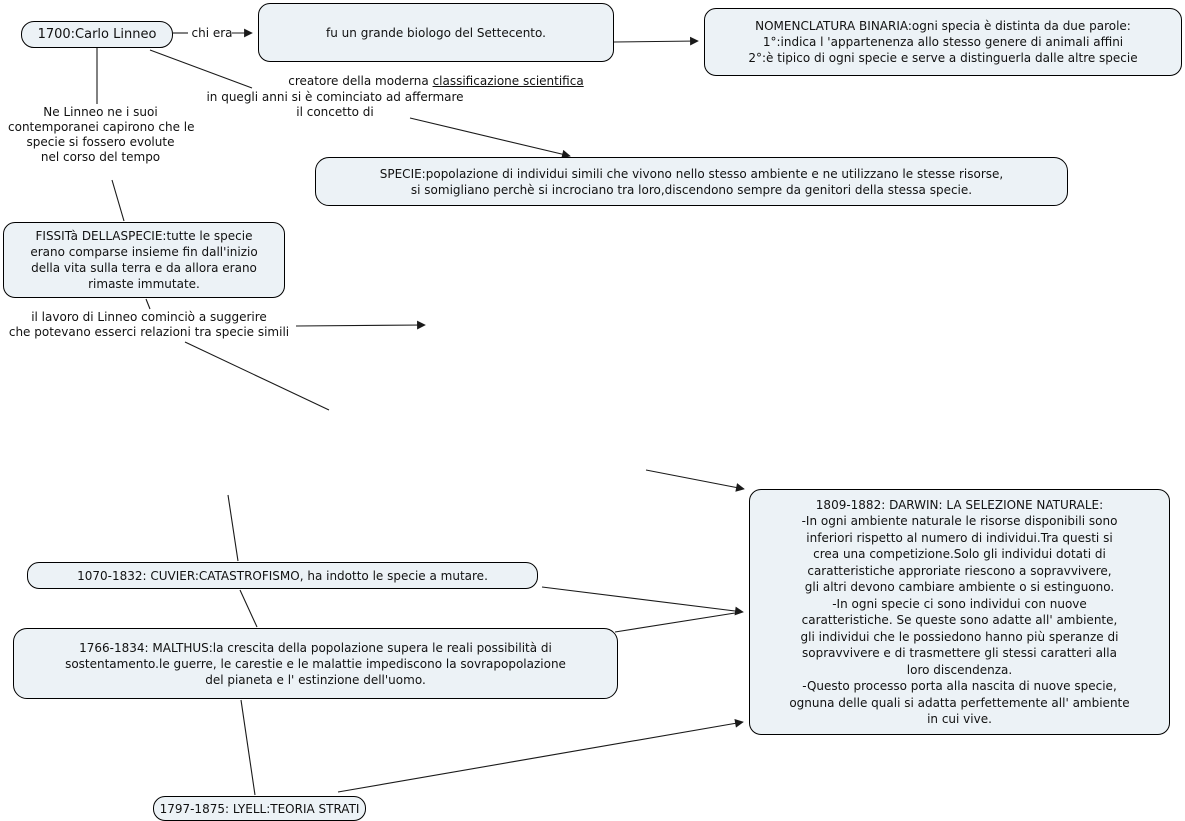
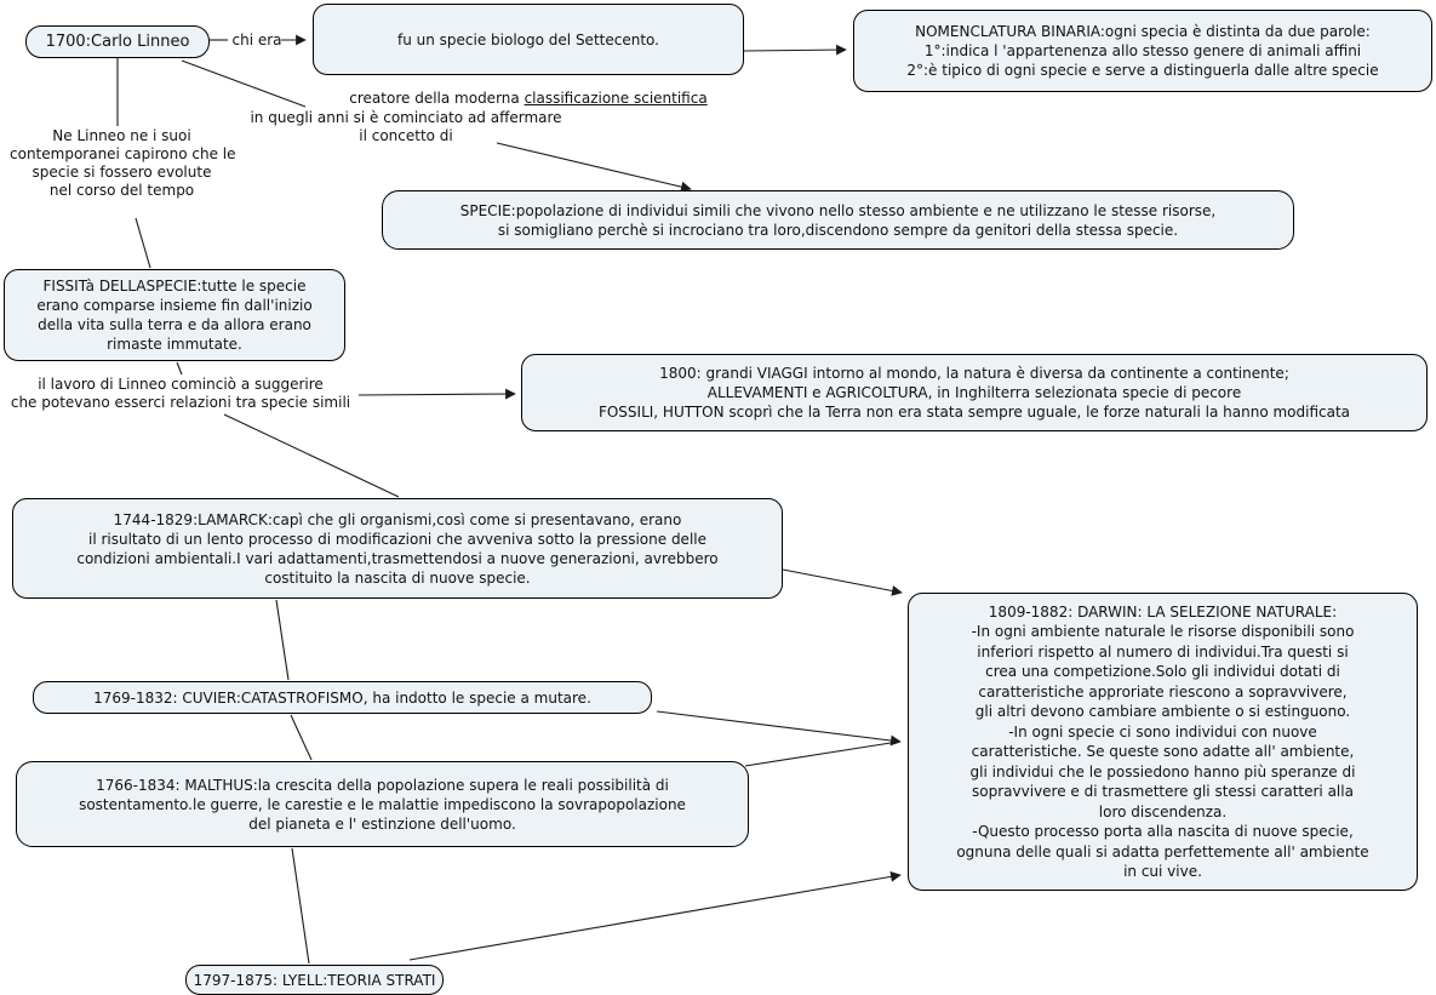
  1700:Carlo Linneo
- fu un grande biologo del Settecento.
+ fu un specie biologo del Settecento.
  creatore della moderna classificazione scientifica
  NOMENCLATURA BINARIA:ogni specia è distinta da due parole:
  1°:indica l 'appartenenza allo stesso genere di animali affini
  2°:è tipico di ogni specie e serve a distinguerla dalle altre specie
  SPECIE:popolazione di individui simili che vivono nello stesso ambiente e ne utilizzano le stesse risorse,
  si somigliano perchè si incrociano tra loro,discendono sempre da genitori della stessa specie.
  FISSITà DELLASPECIE:tutte le specie
  erano comparse insieme fin dall'inizio
  della vita sulla terra e da allora erano
  rimaste immutate.
+ 1800: grandi VIAGGI intorno al mondo, la natura è diversa da continente a continente;
+ ALLEVAMENTI e AGRICOLTURA, in Inghilterra selezionata specie di pecore
+ FOSSILI, HUTTON scoprì che la Terra non era stata sempre uguale, le forze naturali la hanno modificata
+ 1744-1829:LAMARCK:capì che gli organismi,così come si presentavano, erano
+ il risultato di un lento processo di modificazioni che avveniva sotto la pressione delle
+ condizioni ambientali.I vari adattamenti,trasmettendosi a nuove generazioni, avrebbero
+ costituito la nascita di nuove specie.
- 1070-1832: CUVIER:CATASTROFISMO, ha indotto le specie a mutare.
+ 1769-1832: CUVIER:CATASTROFISMO, ha indotto le specie a mutare.
  1766-1834: MALTHUS:la crescita della popolazione supera le reali possibilità di
  sostentamento.le guerre, le carestie e le malattie impediscono la sovrapopolazione
  del pianeta e l' estinzione dell'uomo.
  1809-1882: DARWIN: LA SELEZIONE NATURALE:
  -In ogni ambiente naturale le risorse disponibili sono
  inferiori rispetto al numero di individui.Tra questi si
  crea una competizione.Solo gli individui dotati di
  caratteristiche approriate riescono a sopravvivere,
  gli altri devono cambiare ambiente o si estinguono.
  -In ogni specie ci sono individui con nuove
  caratteristiche. Se queste sono adatte all' ambiente,
  gli individui che le possiedono hanno più speranze di
  sopravvivere e di trasmettere gli stessi caratteri alla
  loro discendenza.
  -Questo processo porta alla nascita di nuove specie,
  ognuna delle quali si adatta perfettemente all' ambiente
  in cui vive.
  1797-1875: LYELL:TEORIA STRATI
  chi era
  in quegli anni si è cominciato ad affermare
  il concetto di
  Ne Linneo ne i suoi
  contemporanei capirono che le
  specie si fossero evolute
  nel corso del tempo
  il lavoro di Linneo cominciò a suggerire
  che potevano esserci relazioni tra specie simili
